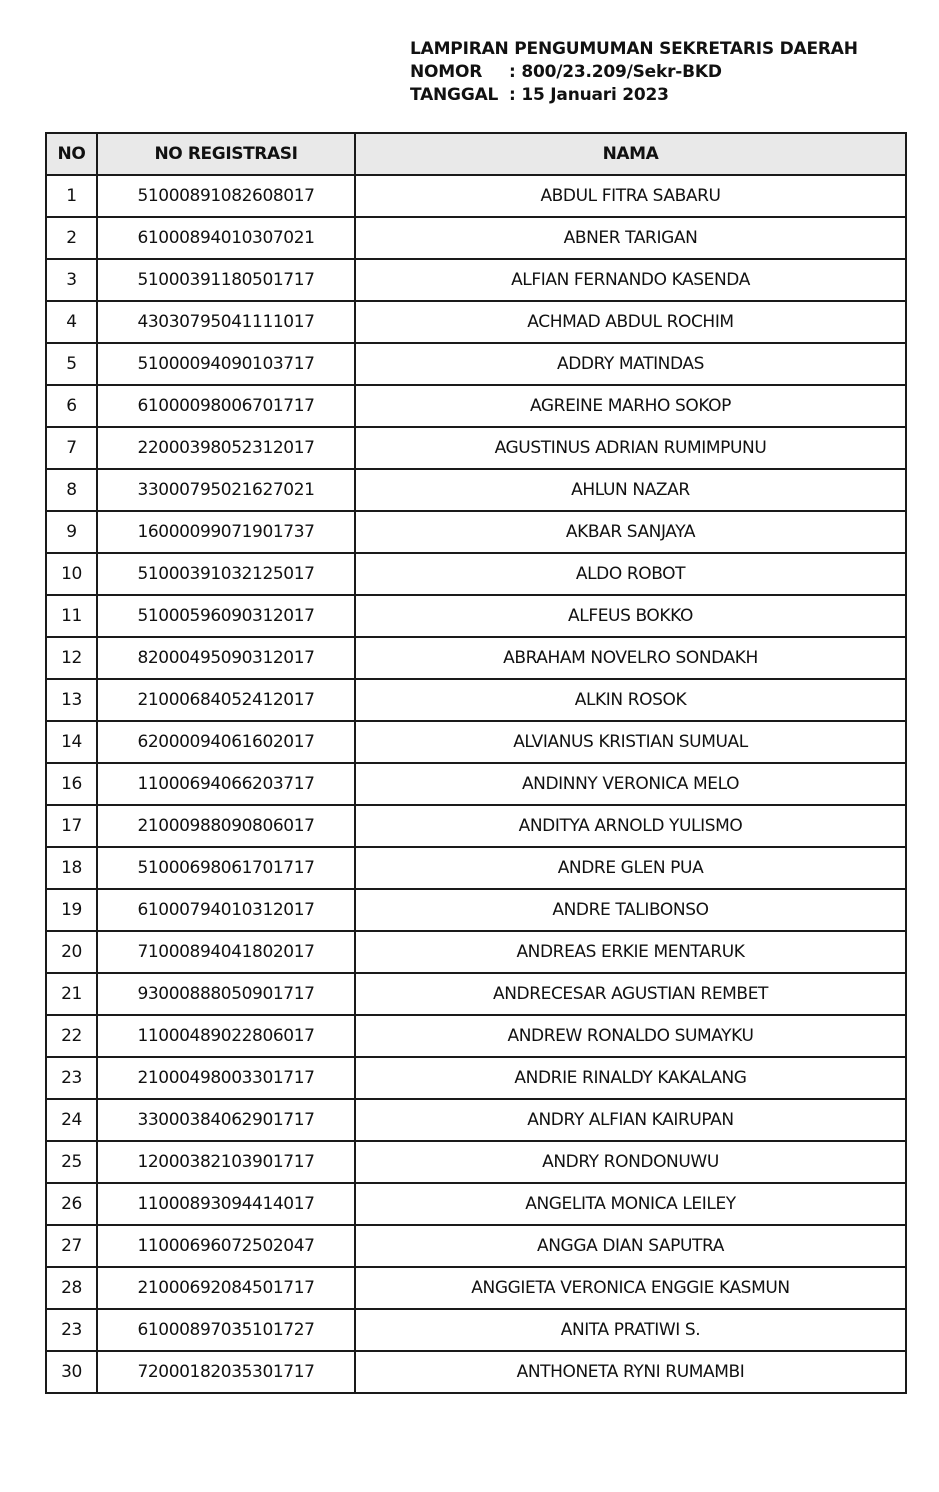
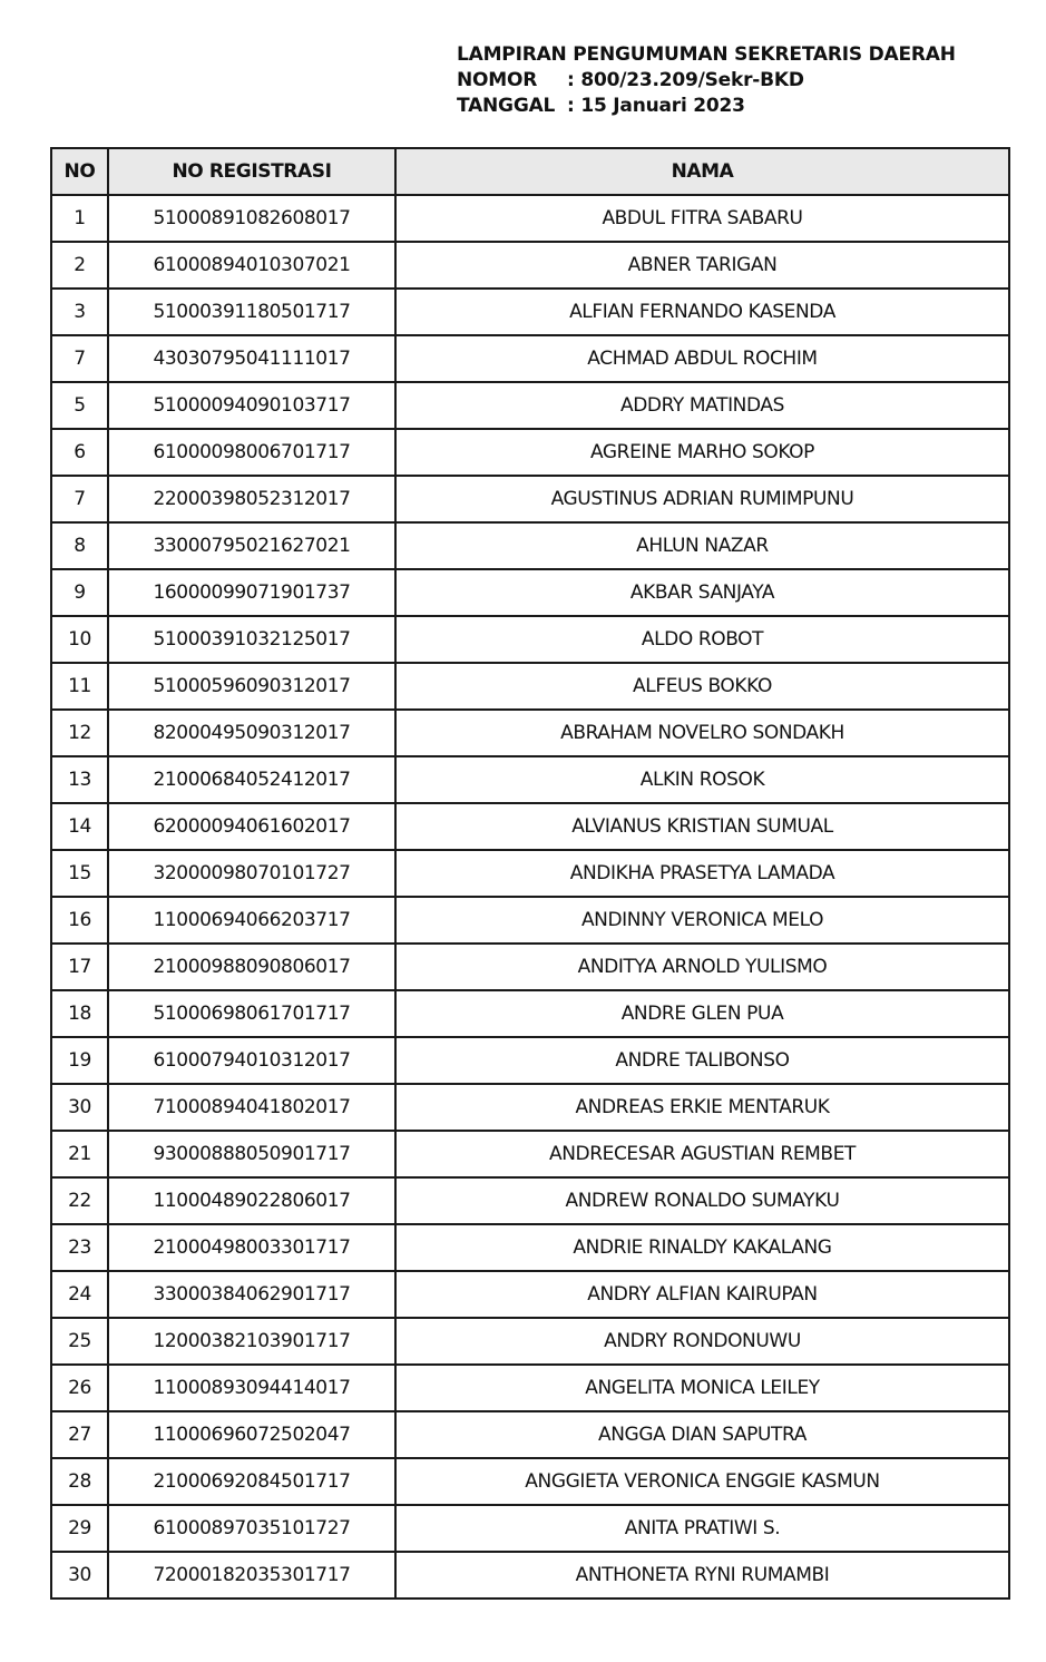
  LAMPIRAN PENGUMUMAN SEKRETARIS DAERAH
  NOMOR : 800/23.209/Sekr-BKD
  TANGGAL : 15 Januari 2023
  NO	NO REGISTRASI	NAMA
  1	51000891082608017	ABDUL FITRA SABARU
  2	61000894010307021	ABNER TARIGAN
  3	51000391180501717	ALFIAN FERNANDO KASENDA
- 4	43030795041111017	ACHMAD ABDUL ROCHIM
+ 7	43030795041111017	ACHMAD ABDUL ROCHIM
  5	51000094090103717	ADDRY MATINDAS
  6	61000098006701717	AGREINE MARHO SOKOP
  7	22000398052312017	AGUSTINUS ADRIAN RUMIMPUNU
  8	33000795021627021	AHLUN NAZAR
  9	16000099071901737	AKBAR SANJAYA
  10	51000391032125017	ALDO ROBOT
  11	51000596090312017	ALFEUS BOKKO
  12	82000495090312017	ABRAHAM NOVELRO SONDAKH
  13	21000684052412017	ALKIN ROSOK
  14	62000094061602017	ALVIANUS KRISTIAN SUMUAL
+ 15	32000098070101727	ANDIKHA PRASETYA LAMADA
  16	11000694066203717	ANDINNY VERONICA MELO
  17	21000988090806017	ANDITYA ARNOLD YULISMO
  18	51000698061701717	ANDRE GLEN PUA
  19	61000794010312017	ANDRE TALIBONSO
- 20	71000894041802017	ANDREAS ERKIE MENTARUK
+ 30	71000894041802017	ANDREAS ERKIE MENTARUK
  21	93000888050901717	ANDRECESAR AGUSTIAN REMBET
  22	11000489022806017	ANDREW RONALDO SUMAYKU
  23	21000498003301717	ANDRIE RINALDY KAKALANG
  24	33000384062901717	ANDRY ALFIAN KAIRUPAN
  25	12000382103901717	ANDRY RONDONUWU
  26	11000893094414017	ANGELITA MONICA LEILEY
  27	11000696072502047	ANGGA DIAN SAPUTRA
  28	21000692084501717	ANGGIETA VERONICA ENGGIE KASMUN
- 23	61000897035101727	ANITA PRATIWI S.
+ 29	61000897035101727	ANITA PRATIWI S.
  30	72000182035301717	ANTHONETA RYNI RUMAMBI
